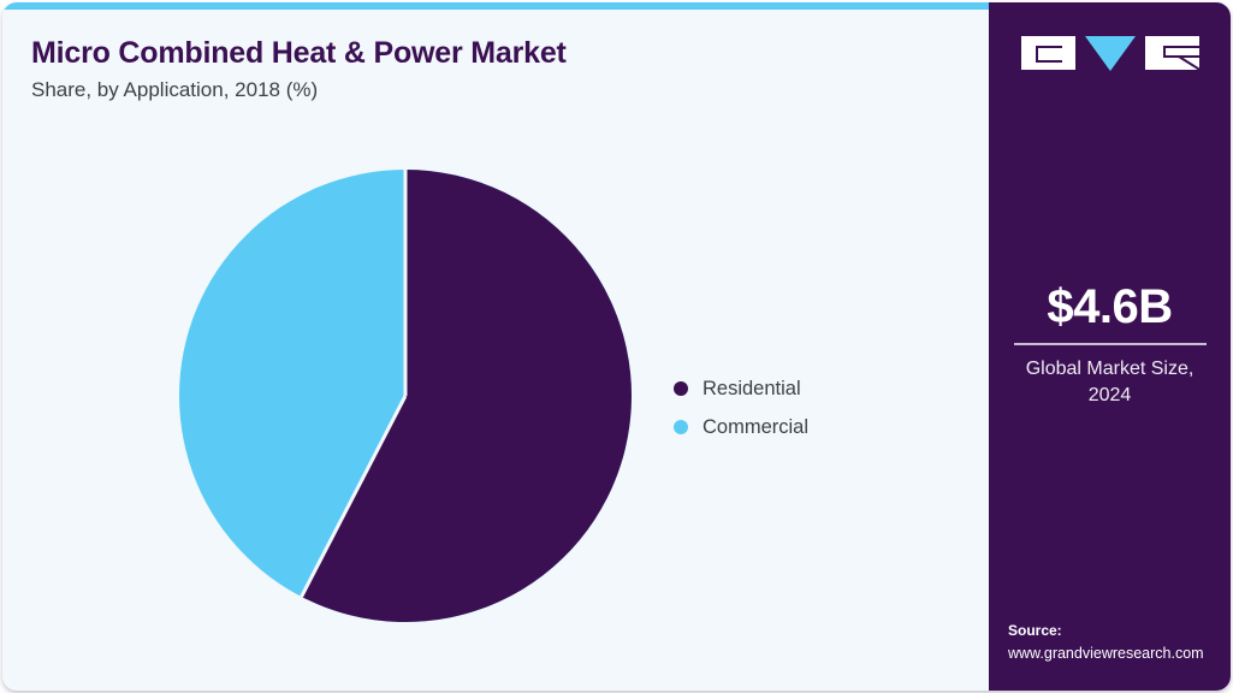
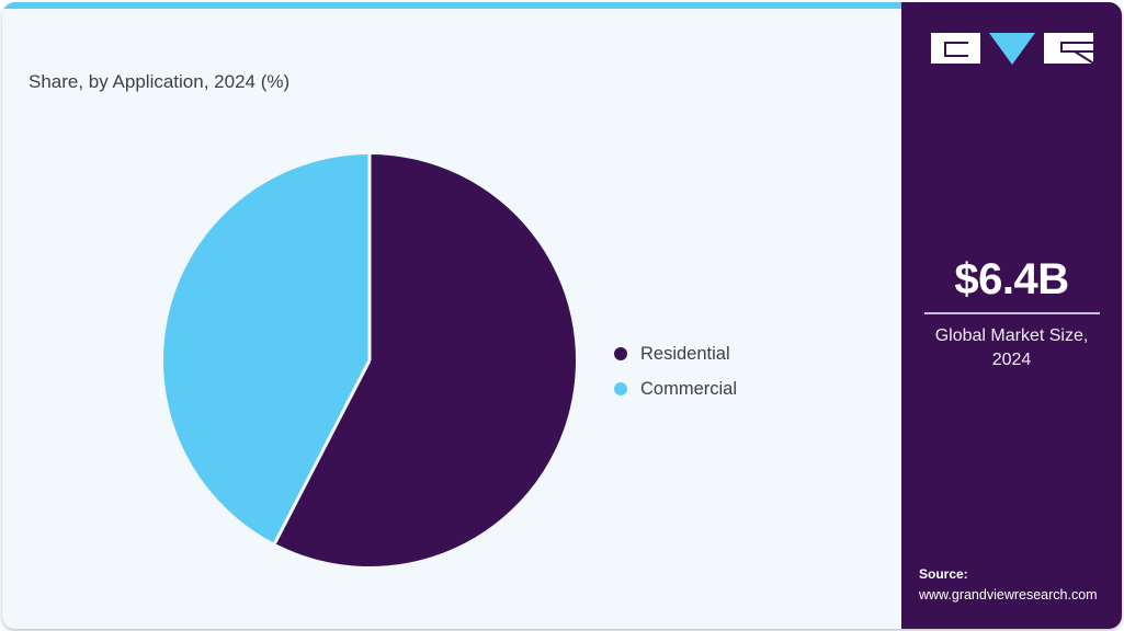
- Micro Combined Heat & Power Market
- Share, by Application, 2018 (%)
+ Share, by Application, 2024 (%)
  Residential
  Commercial
- $4.6B
+ $6.4B
  Global Market Size, 2024
  Source:
  www.grandviewresearch.com
